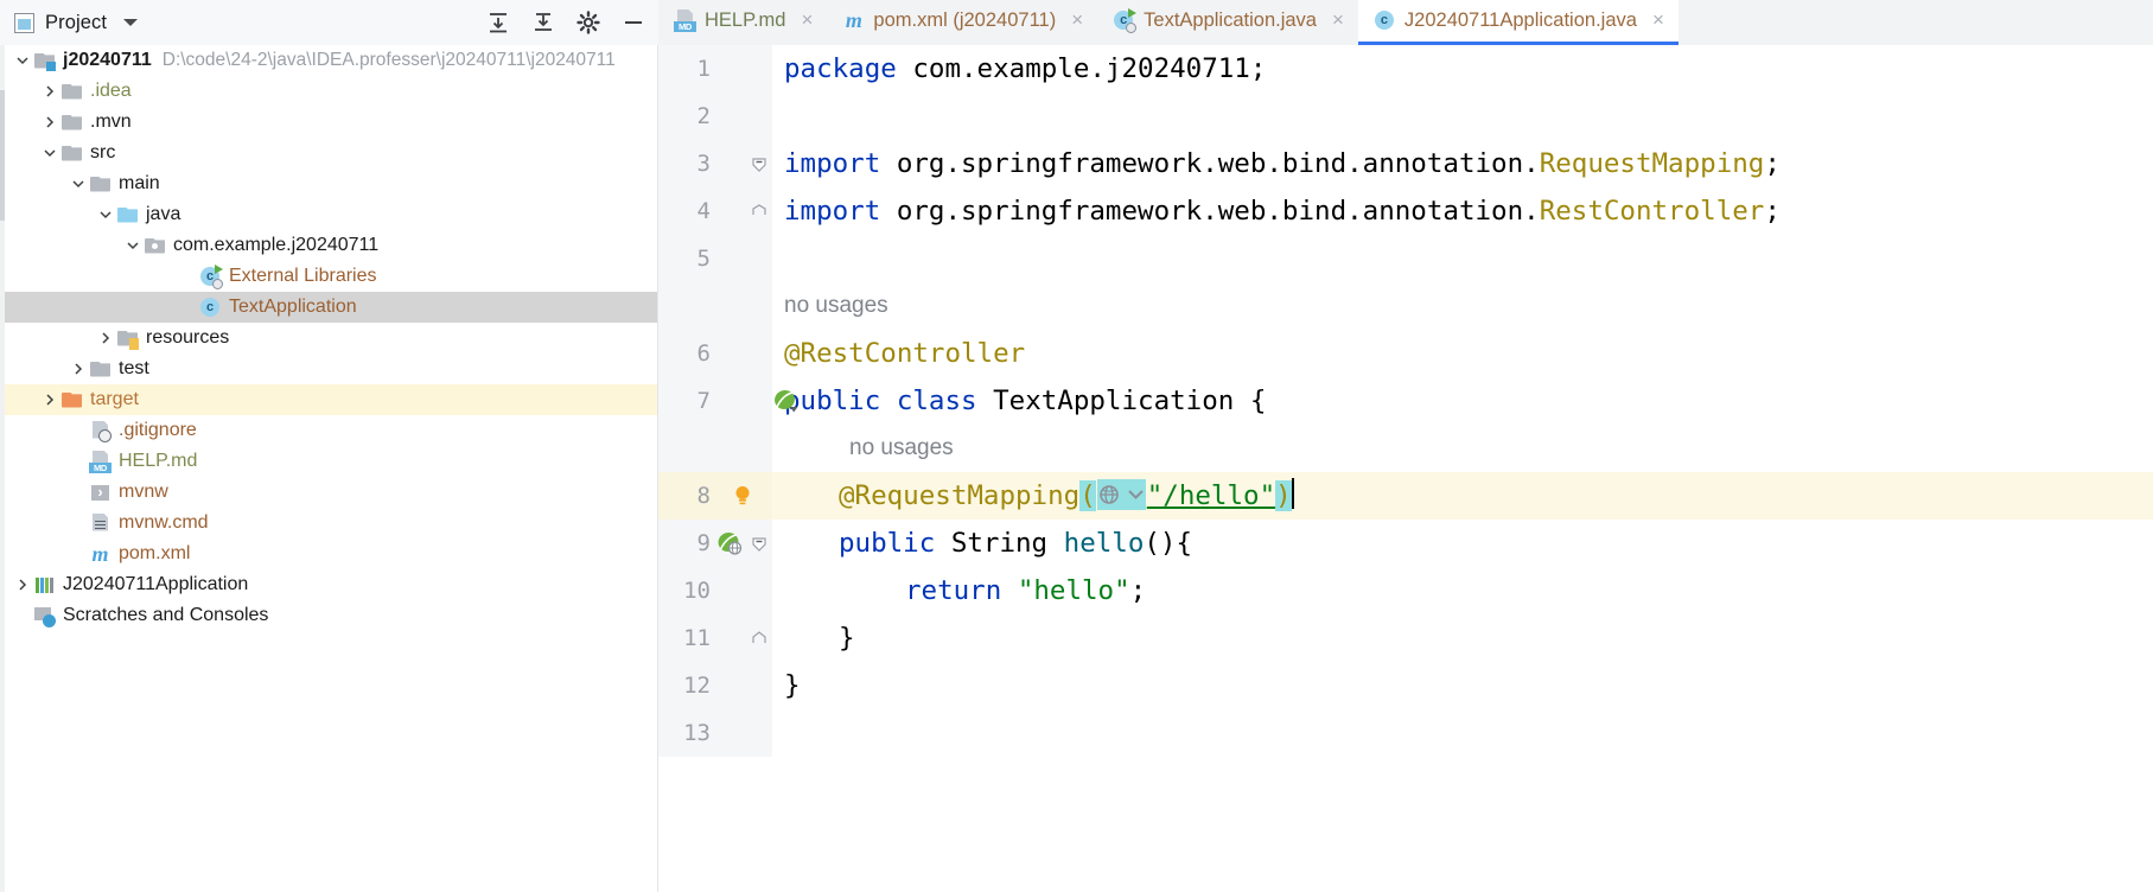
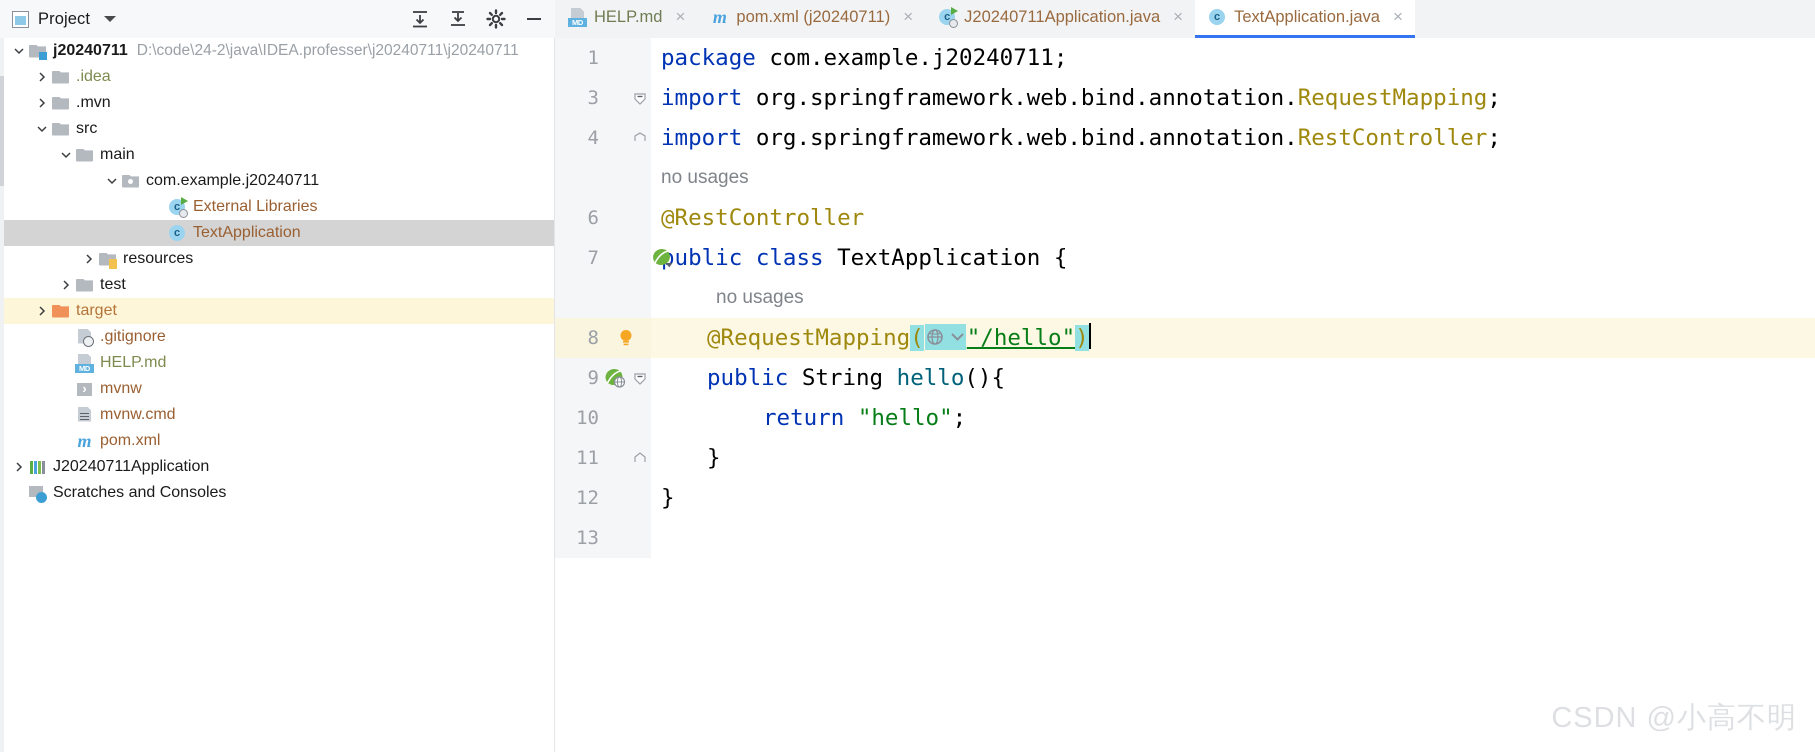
  Project
  HELP.md
  ×
  m
  pom.xml (j20240711)
  ×
- TextApplication.java
+ J20240711Application.java
  ×
- J20240711Application.java
+ TextApplication.java
  ×
  j20240711
  D:\code\24-2\java\IDEA.professer\j20240711\j20240711
  .idea
  .mvn
  src
  main
- java
  com.example.j20240711
  External Libraries
  TextApplication
  resources
  test
  target
  .gitignore
  HELP.md
  mvnw
  mvnw.cmd
  m
  pom.xml
  J20240711Application
  Scratches and Consoles
  1
  package com.example.j20240711;
- 2
  3
  import org.springframework.web.bind.annotation.RequestMapping;
  4
  import org.springframework.web.bind.annotation.RestController;
- 5
  no usages
  6
  @RestController
  7
  ublic class TextApplication {
  no usages
  8
  @RequestMapping( "/hello")
  9
  public String hello(){
  10
  return "hello";
  11
  }
  12
  }
  13
+ CSDN @小高不明
